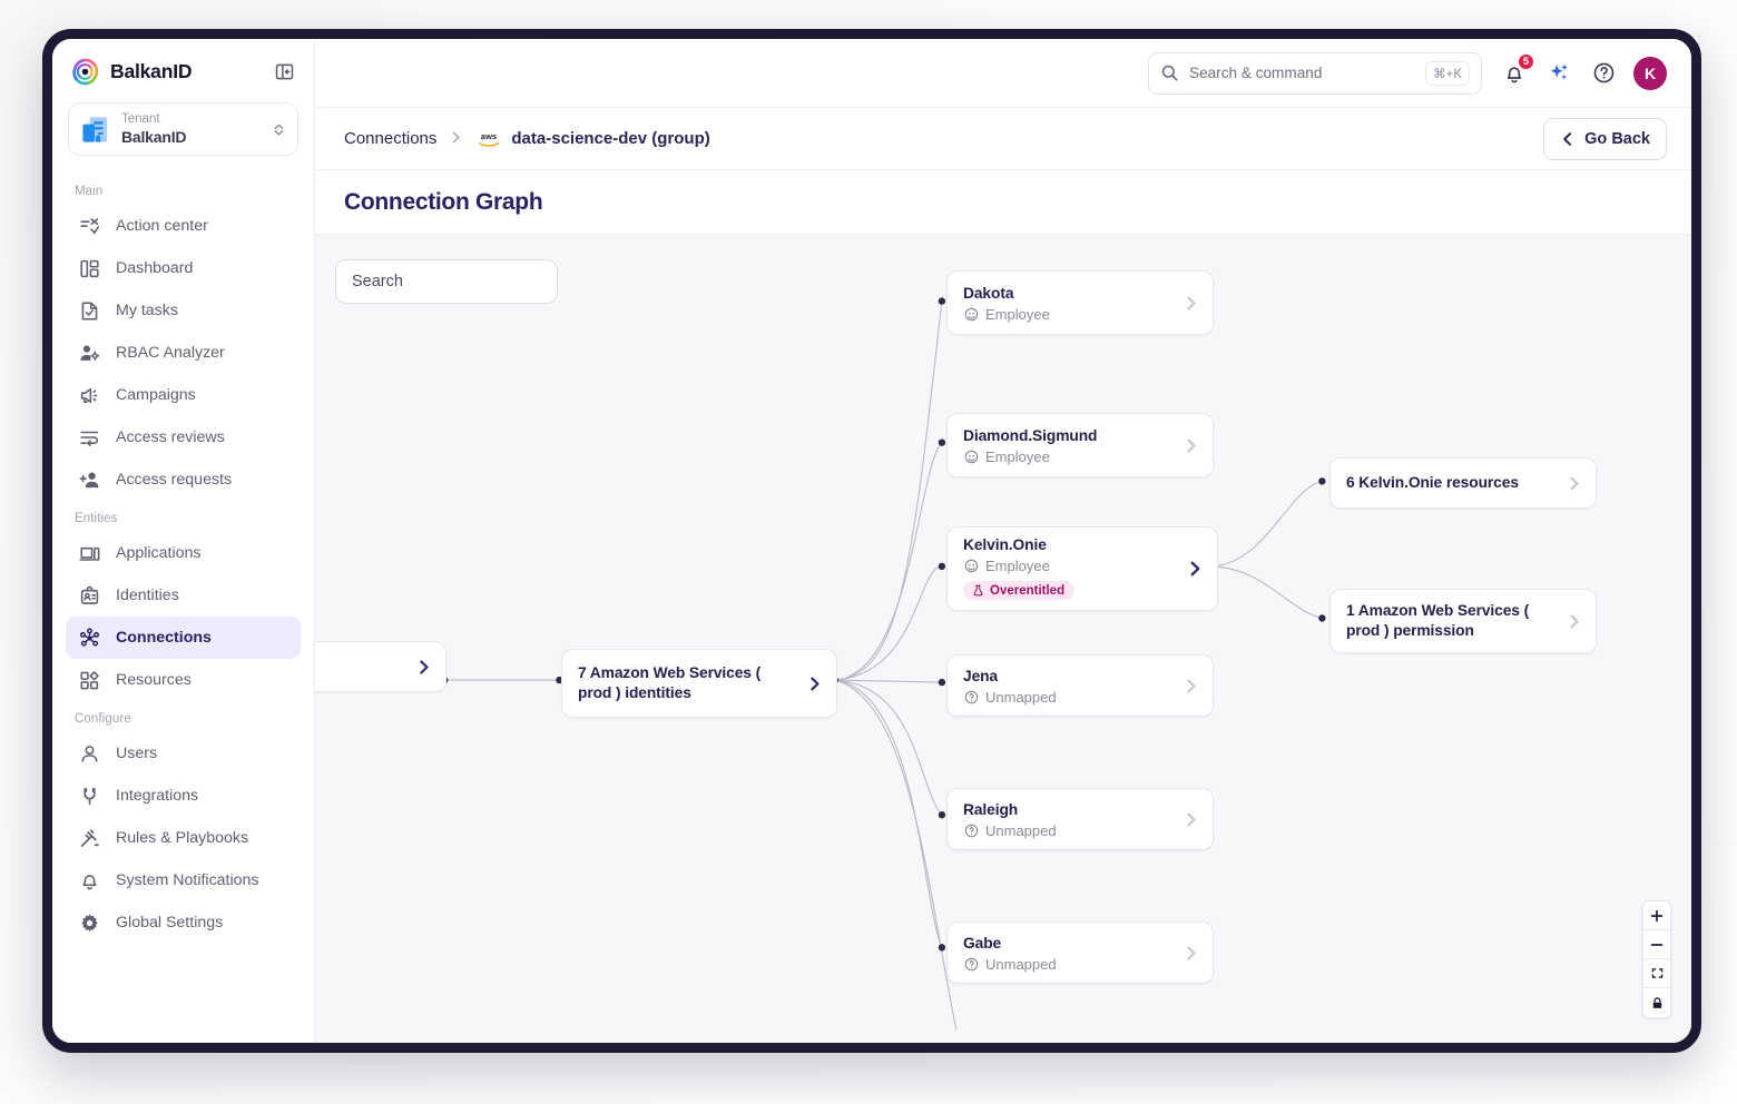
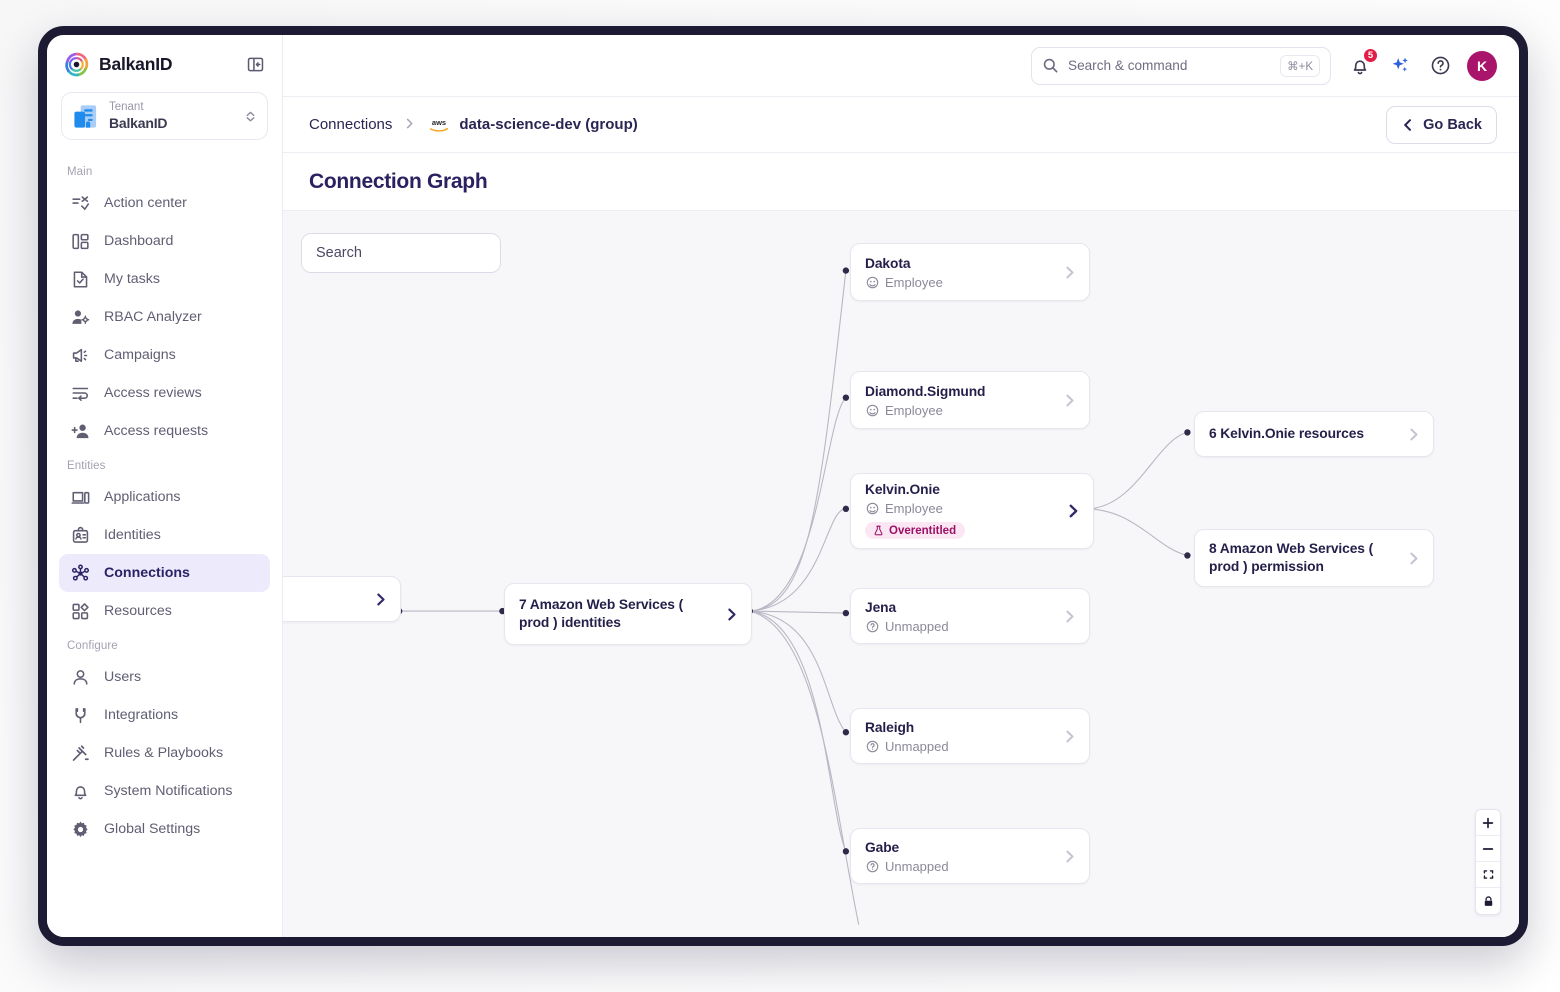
  BalkanID
  Tenant
  BalkanID
  Main
  Action center
  Dashboard
  My tasks
  RBAC Analyzer
  Campaigns
  Access reviews
  Access requests
  Entities
  Applications
  Identities
  Connections
  Resources
  Configure
  Users
  Integrations
  Rules & Playbooks
  System Notifications
  Global Settings
  Search & command
  ⌘+K
  5
  K
  Connections
  aws
  data-science-dev (group)
  Go Back
  Connection Graph
  Search
  7 Amazon Web Services ( prod ) identities
  Dakota
  Employee
  Diamond.Sigmund
  Employee
  Kelvin.Onie
  Employee
  Overentitled
  Jena
  Unmapped
  Raleigh
  Unmapped
  Gabe
  Unmapped
  6 Kelvin.Onie resources
- 1 Amazon Web Services ( prod ) permission
+ 8 Amazon Web Services ( prod ) permission
